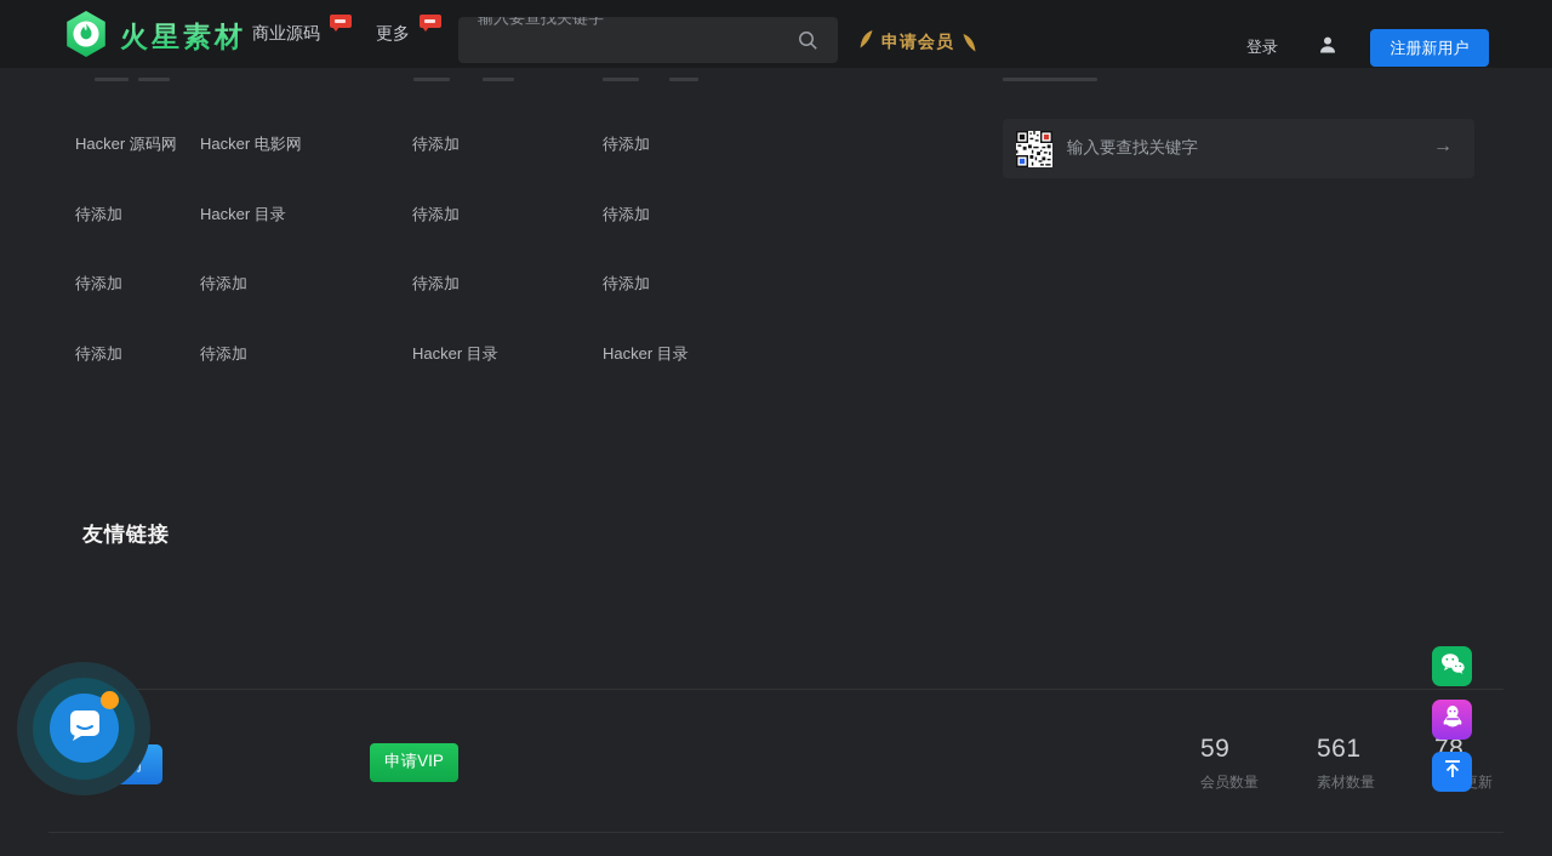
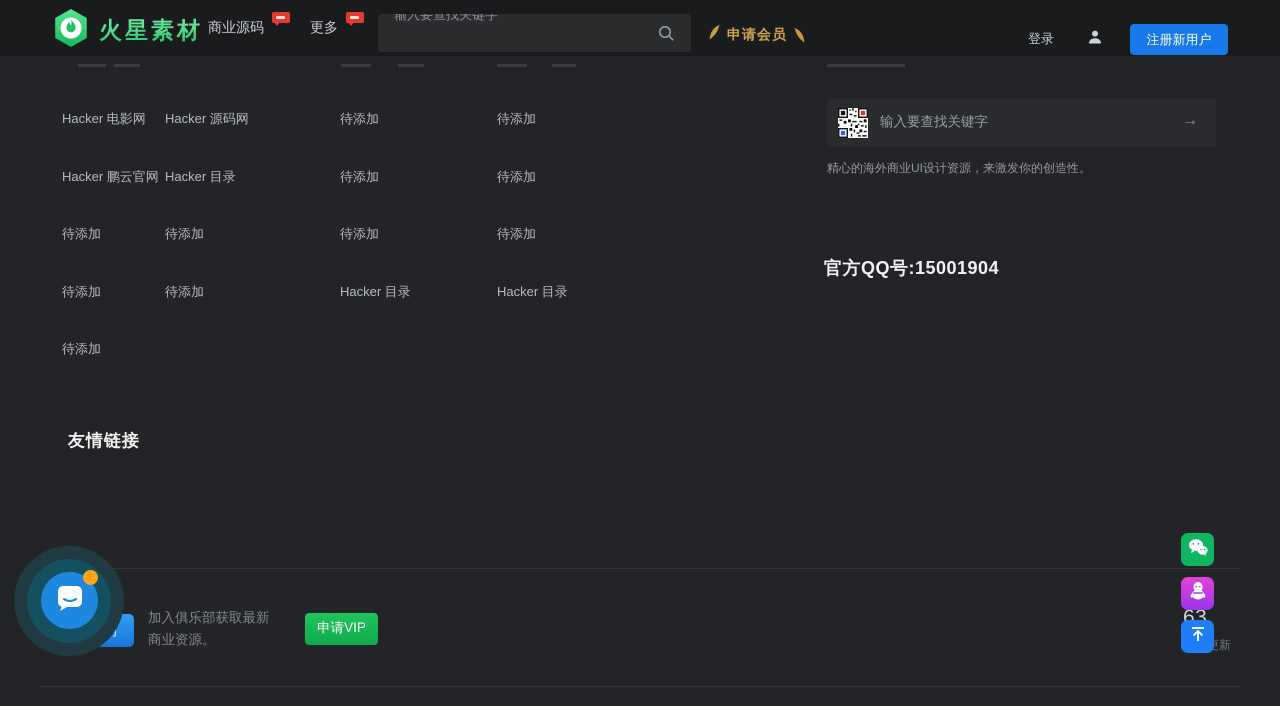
  火星素材
  商业源码
  更多
  输入要查找关键字
  申请会员
  登录
  注册新用户
- Hacker 源码网
+ Hacker 电影网
+ Hacker 鹏云官网
  待添加
  待添加
  待添加
- Hacker 电影网
+ Hacker 源码网
  Hacker 目录
  待添加
  待添加
  待添加
  待添加
  待添加
  Hacker 目录
  待添加
  待添加
  待添加
  Hacker 目录
  输入要查找关键字
  →
+ 精心的海外商业UI设计资源，来激发你的创造性。
+ 官方QQ号:15001904
  友情链接
+ 加入俱乐部获取最新商业资源。
  申请VIP
- 59
- 会员数量
- 561
- 素材数量
- 78
+ 63
